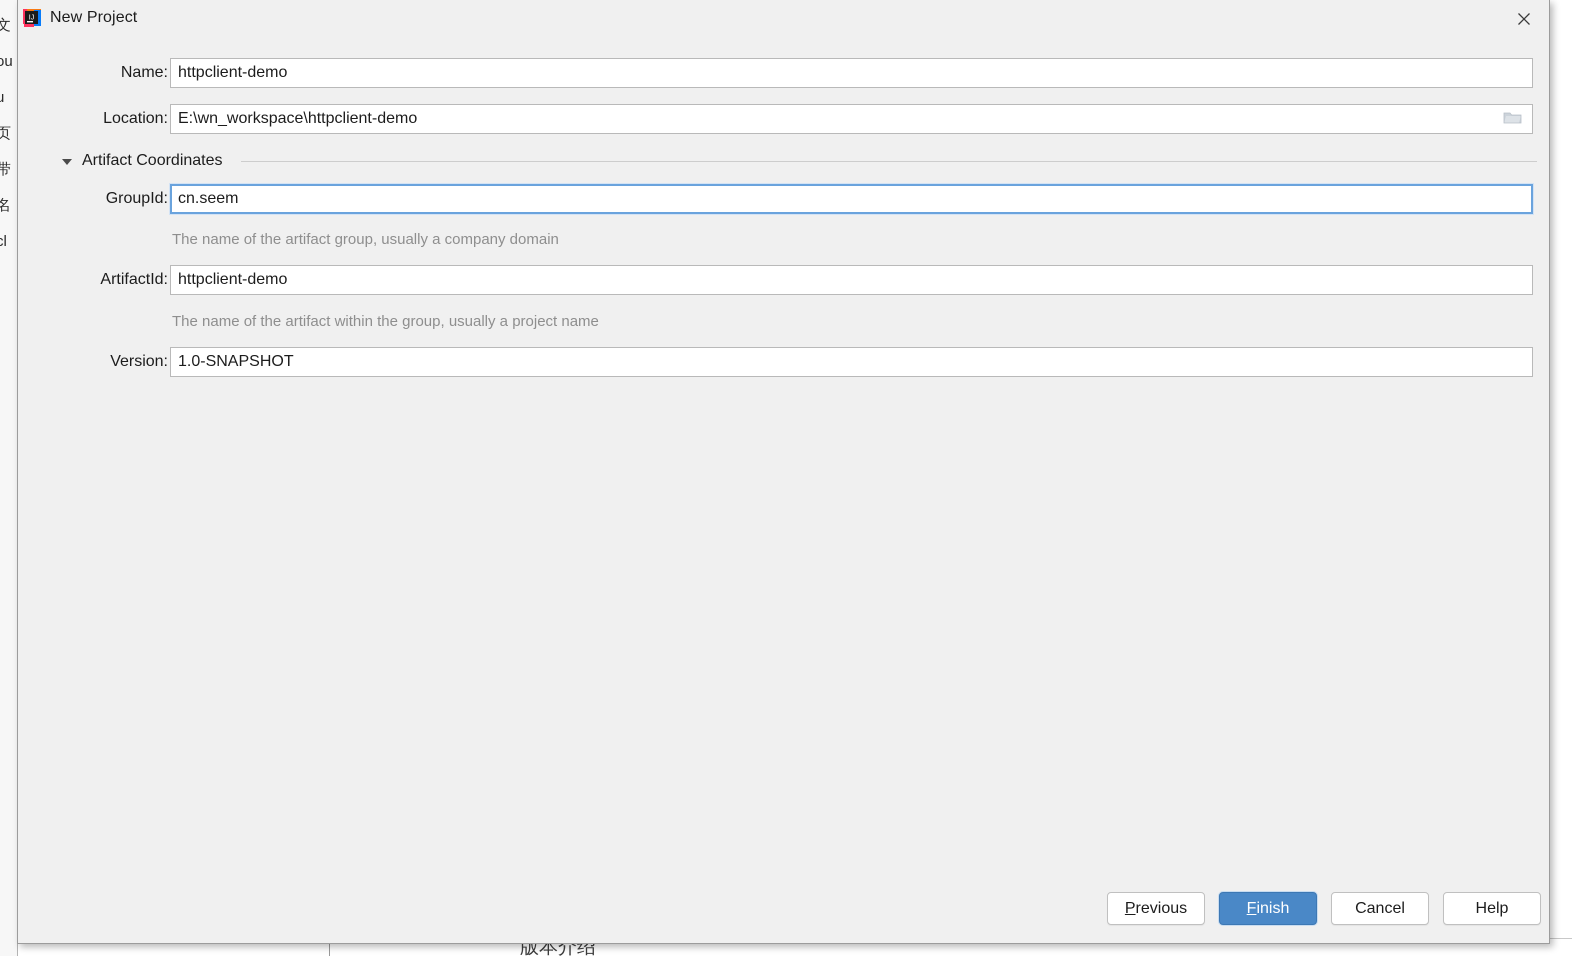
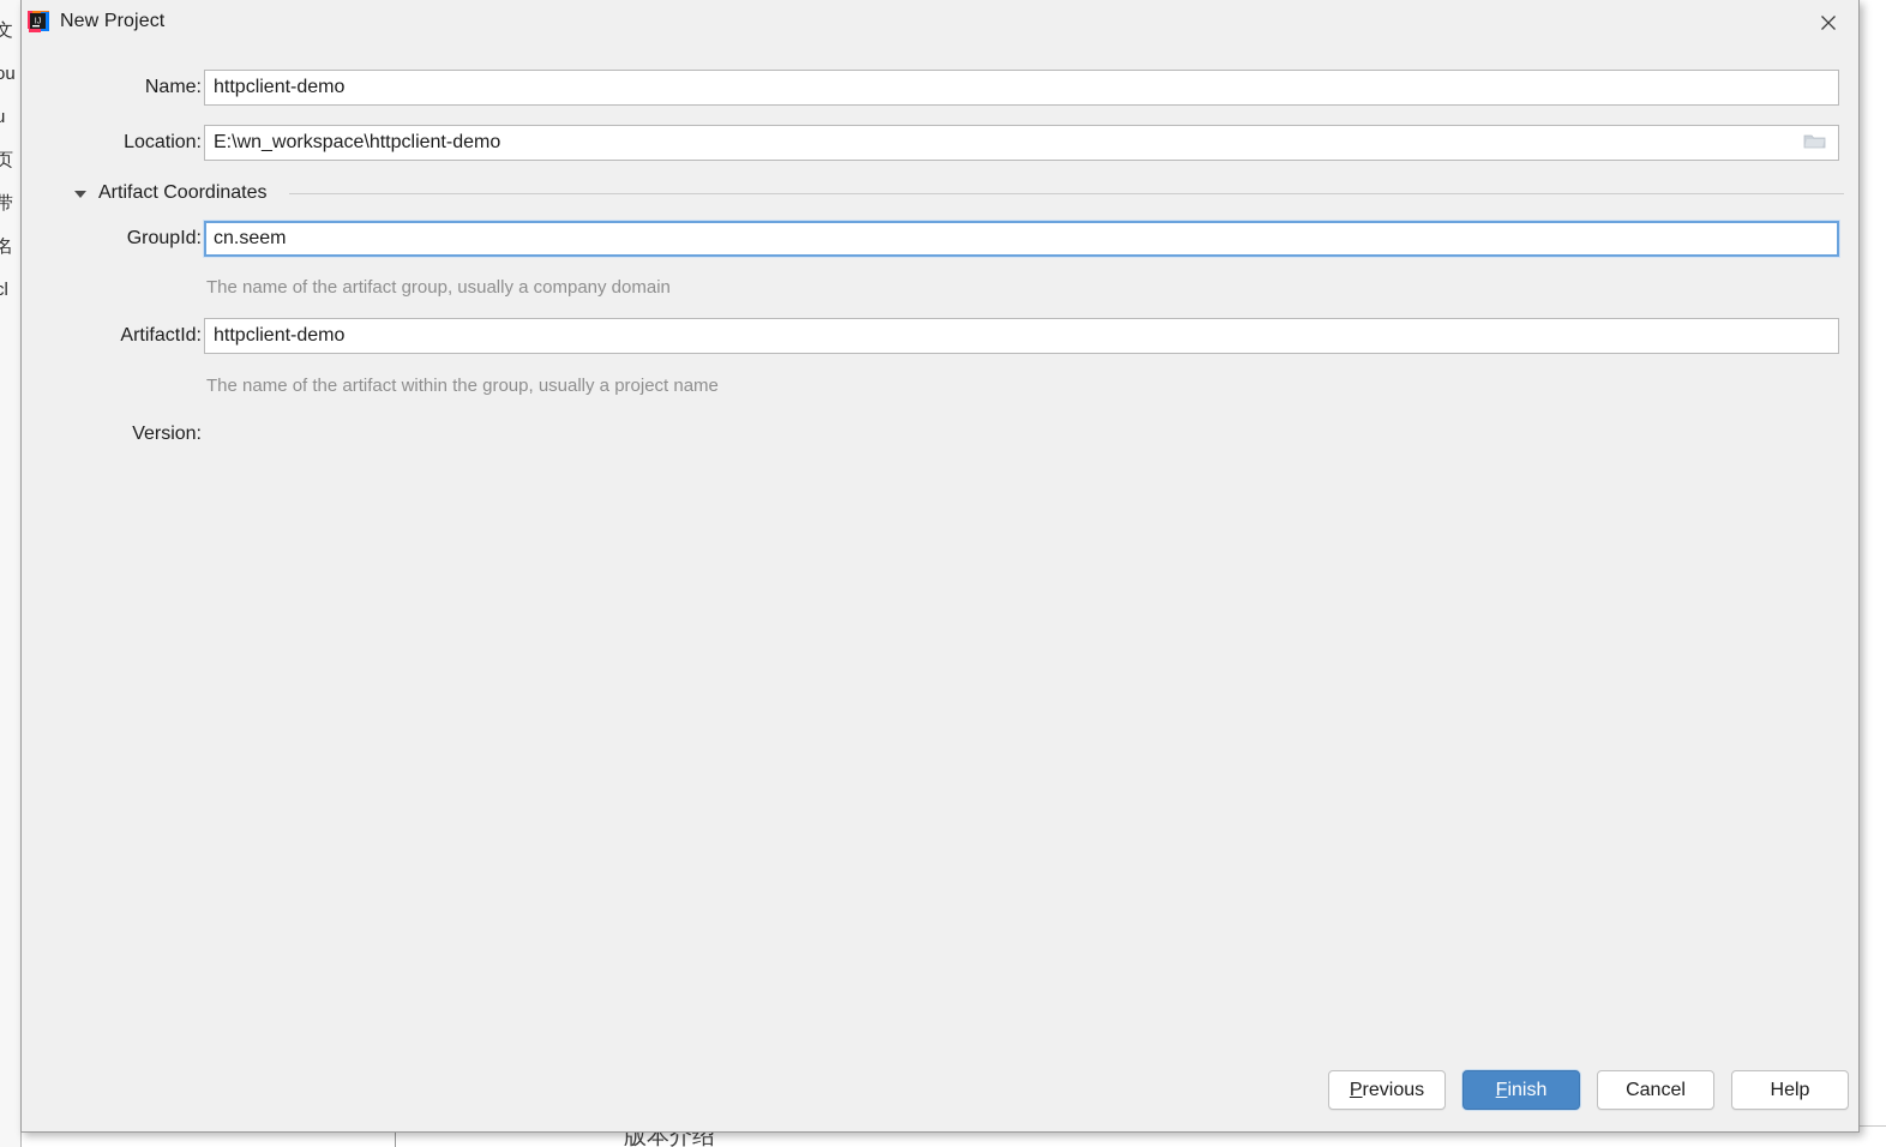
  版本介绍
  文
  ou
  u
  页
  带
  名
  New Project
  Name:
  httpclient-demo
  Location:
  E:\wn_workspace\httpclient-demo
  Artifact Coordinates
  GroupId:
  cn.seem
  The name of the artifact group, usually a company domain
  ArtifactId:
  httpclient-demo
  The name of the artifact within the group, usually a project name
  Version:
- 1.0-SNAPSHOT
  P
  revious
  F
  inish
  Cancel
  Help
